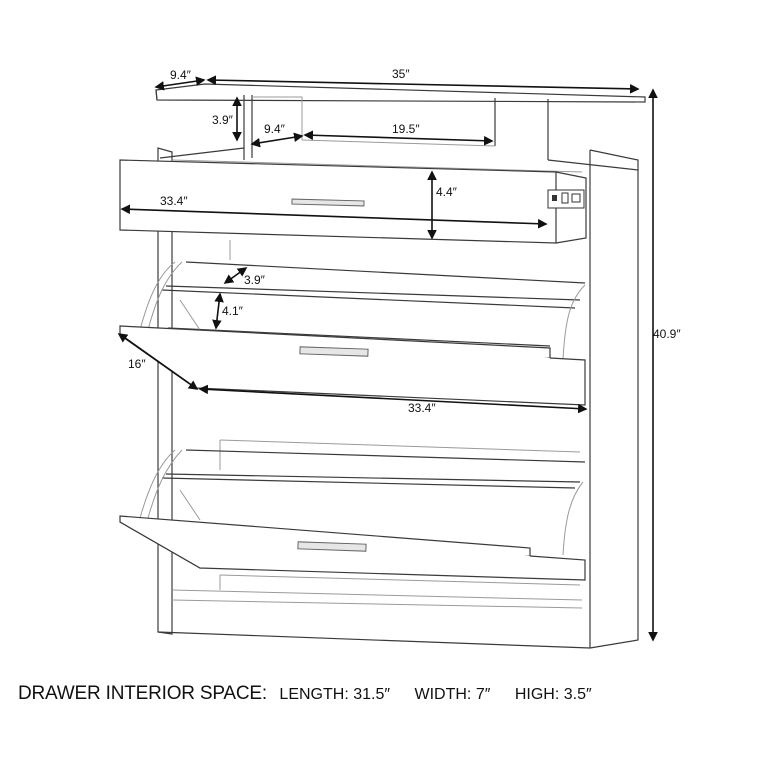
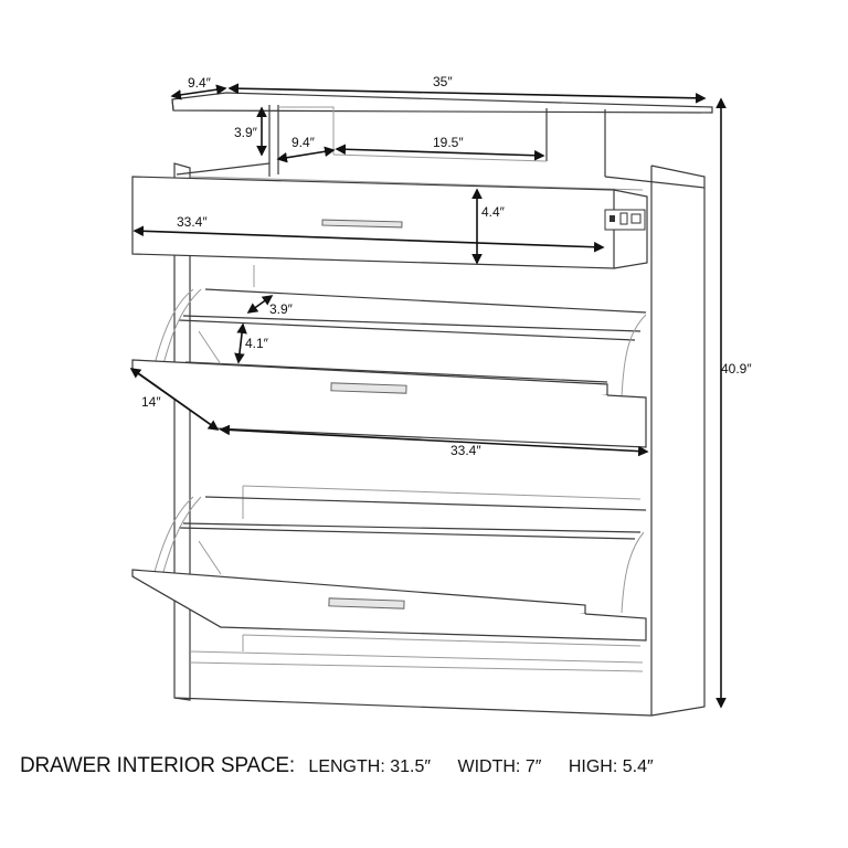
  9.4″
  35″
  3.9″
  9.4″
  19.5″
  33.4″
  4.4″
  3.9″
  4.1″
- 16″
+ 14″
  33.4″
  40.9″
- DRAWER INTERIOR SPACE: LENGTH: 31.5″ WIDTH: 7″ HIGH: 3.5″
+ DRAWER INTERIOR SPACE: LENGTH: 31.5″ WIDTH: 7″ HIGH: 5.4″
